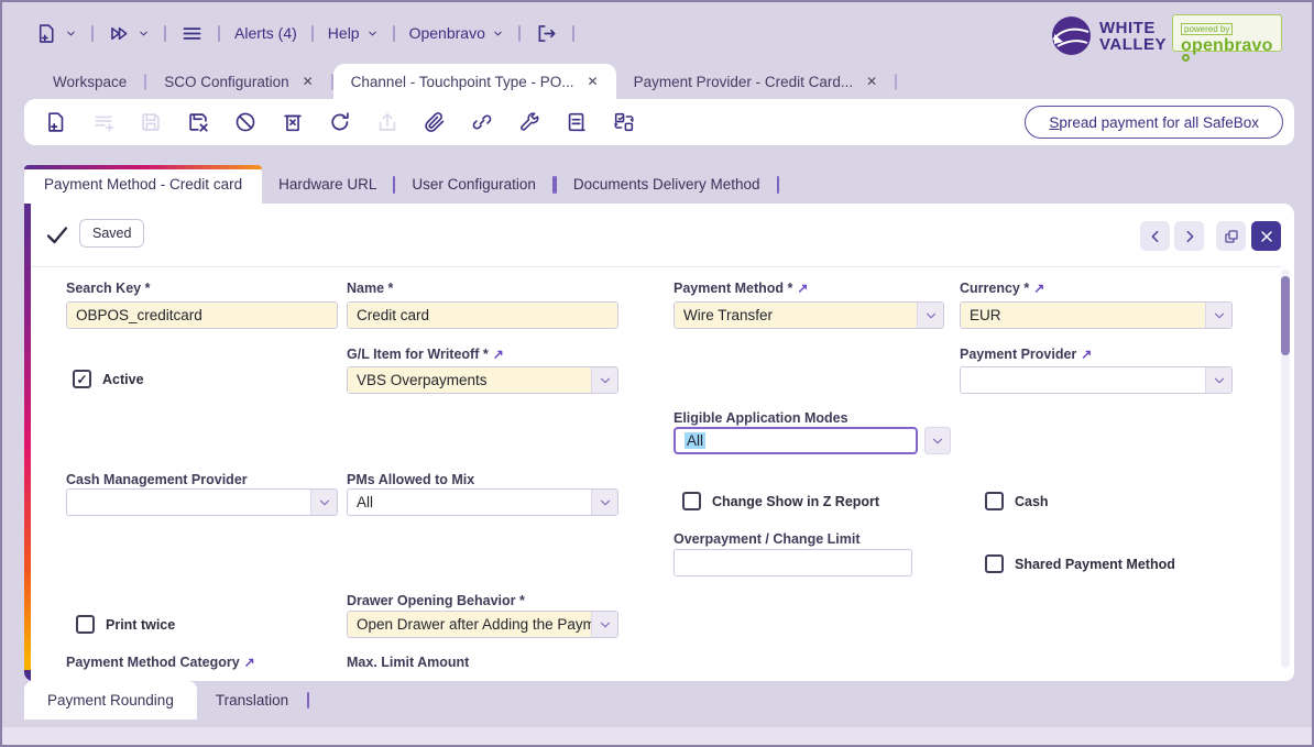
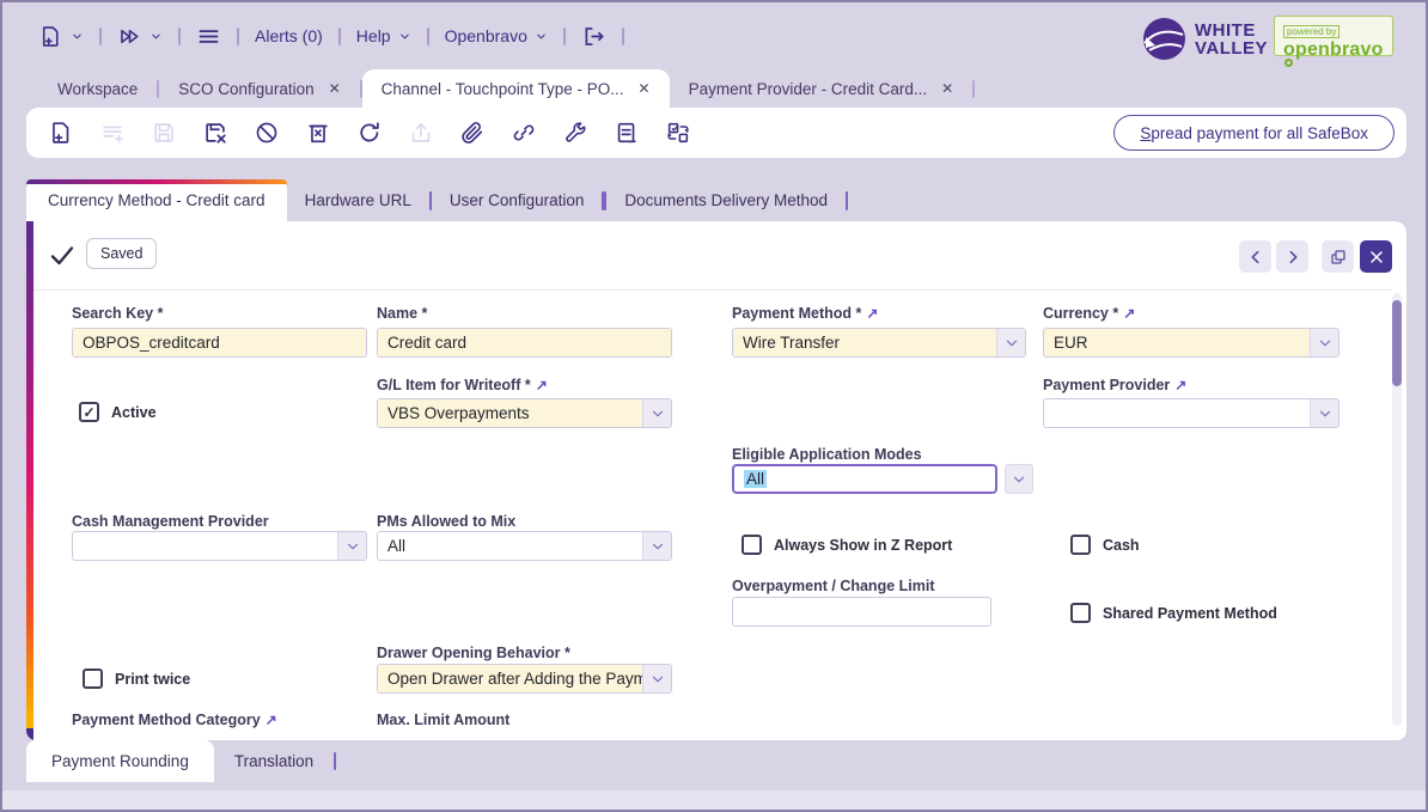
- Alerts (4)
+ Alerts (0)
  Help
  Openbravo
  WHITE
  VALLEY
  powered by
  openbravo
  Workspace
  SCO Configuration
  ✕
  Channel - Touchpoint Type - PO...
  ✕
  Payment Provider - Credit Card...
  ✕
  Spread payment for all SafeBox
- Payment Method - Credit card
+ Currency Method - Credit card
  Hardware URL
  User Configuration
  Documents Delivery Method
  Saved
  Search Key *
  OBPOS_creditcard
  Name *
  Credit card
  Payment Method *
  ↗
  Wire Transfer
  Currency *
  ↗
  EUR
  ✓
  Active
  G/L Item for Writeoff *
  ↗
  VBS Overpayments
  Payment Provider
  ↗
  Eligible Application Modes
  All
  Cash Management Provider
  PMs Allowed to Mix
  All
- Change Show in Z Report
+ Always Show in Z Report
  Cash
  Overpayment / Change Limit
  Shared Payment Method
  Print twice
  Drawer Opening Behavior *
  Open Drawer after Adding the Paym
  Payment Method Category
  ↗
  Max. Limit Amount
  Payment Rounding
  Translation
